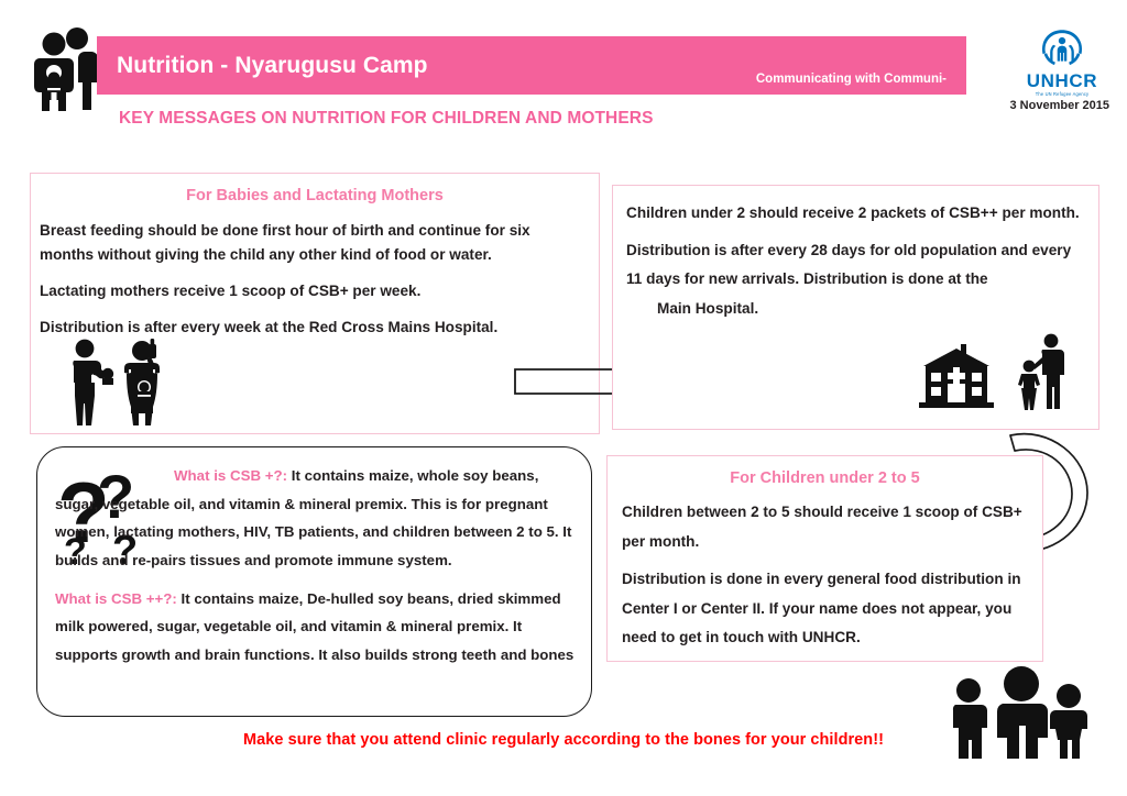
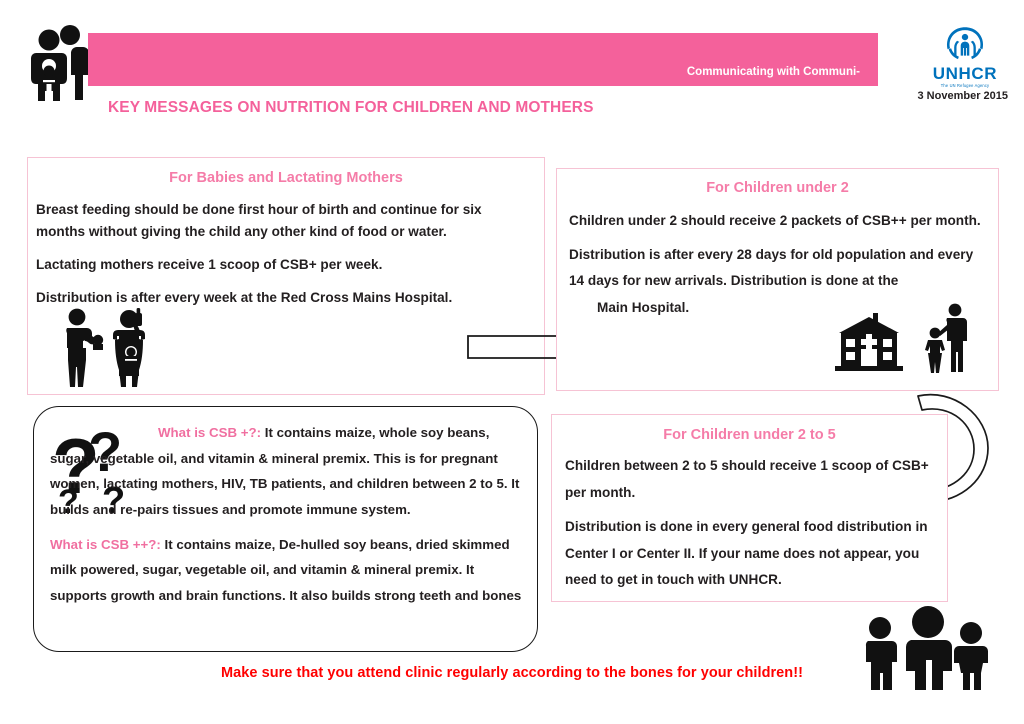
- Nutrition - Nyarugusu Camp
  Communicating with Communi-
  UNHCR
  3 November 2015
  KEY MESSAGES ON NUTRITION FOR CHILDREN AND MOTHERS
  For Babies and Lactating Mothers
  Breast feeding should be done first hour of birth and continue for six months without giving the child any other kind of food or water.
  Lactating mothers receive 1 scoop of CSB+ per week.
  Distribution is after every week at the Red Cross Mains Hospital.
+ For Children under 2
  Children under 2 should receive 2 packets of CSB++ per month.
- Distribution is after every 28 days for old population and every 11 days for new arrivals. Distribution is done at the
+ Distribution is after every 28 days for old population and every 14 days for new arrivals. Distribution is done at the
  Main Hospital.
  For Children under 2 to 5
  Children between 2 to 5 should receive 1 scoop of CSB+ per month.
  Distribution is done in every general food distribution in Center I or Center II. If your name does not appear, you need to get in touch with UNHCR.
  ?
  ?
  ?
  ?
  What is CSB +?: It contains maize, whole soy beans, sugar, vegetable oil, and vitamin & mineral premix. This is for pregnant women, lactating mothers, HIV, TB patients, and children between 2 to 5. It builds and re-pairs tissues and promote immune system.
  What is CSB ++?: It contains maize, De-hulled soy beans, dried skimmed milk powered, sugar, vegetable oil, and vitamin & mineral premix. It supports growth and brain functions. It also builds strong teeth and bones
  Make sure that you attend clinic regularly according to the bones for your children!!
